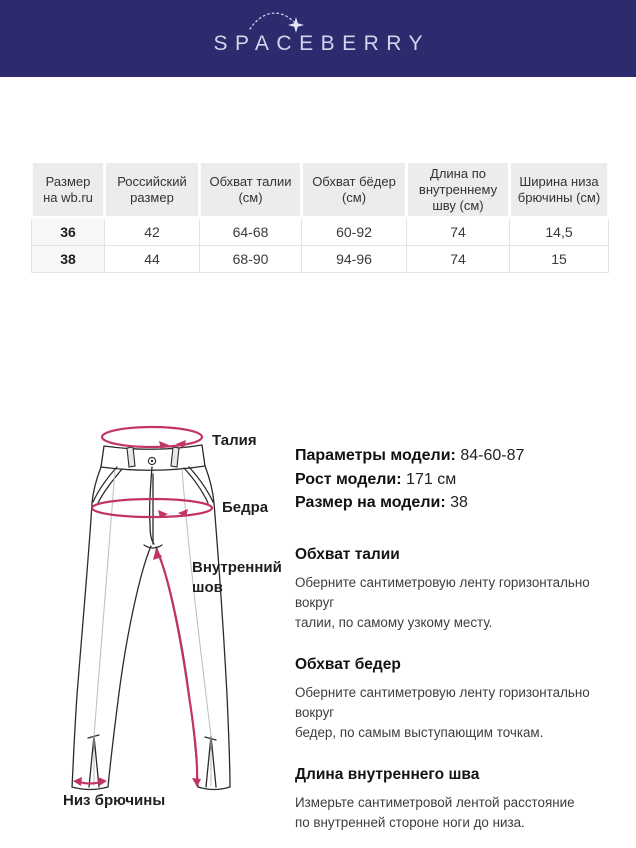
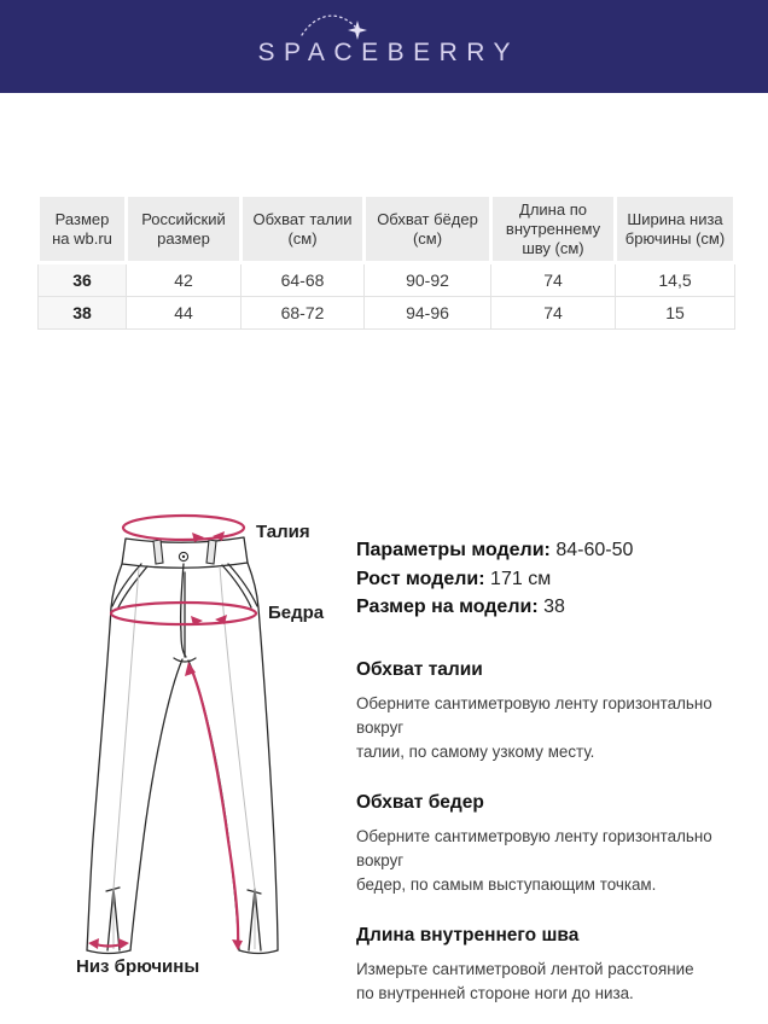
  SPACEBERRY
  Размер на wb.ru	Российский размер	Обхват талии (см)	Обхват бёдер (см)	Длина по внутреннему шву (см)	Ширина низа брючины (см)
- 36	42	64-68	60-92	74	14,5
+ 36	42	64-68	90-92	74	14,5
- 38	44	68-90	94-96	74	15
+ 38	44	68-72	94-96	74	15
  Талия
  Бедра
- Внутренний шов
  Низ брючины
- Параметры модели: 84-60-87
+ Параметры модели: 84-60-50
  Рост модели: 171 см
  Размер на модели: 38
  Обхват талии
  Оберните сантиметровую ленту горизонтально вокруг
  талии, по самому узкому месту.
  Обхват бедер
  Оберните сантиметровую ленту горизонтально вокруг
  бедер, по самым выступающим точкам.
  Длина внутреннего шва
  Измерьте сантиметровой лентой расстояние
  по внутренней стороне ноги до низа.
